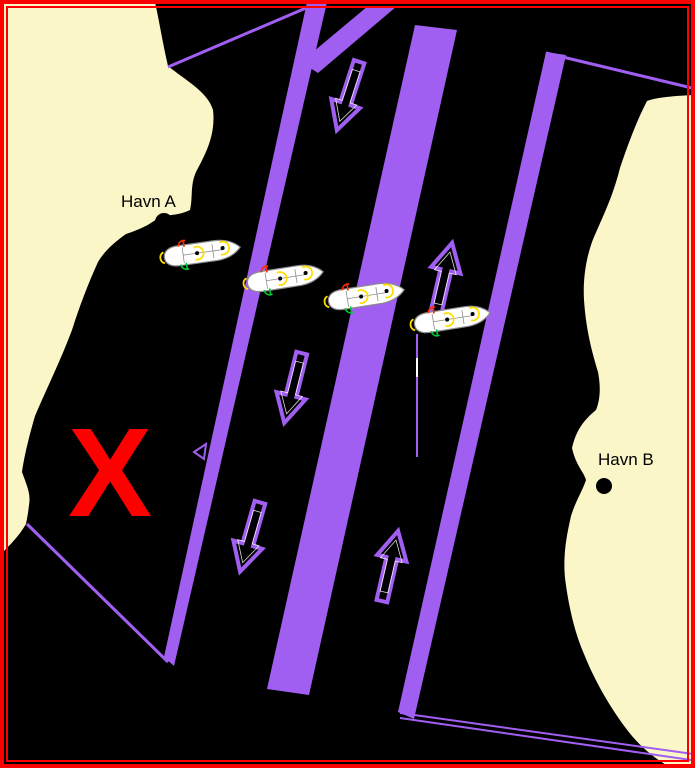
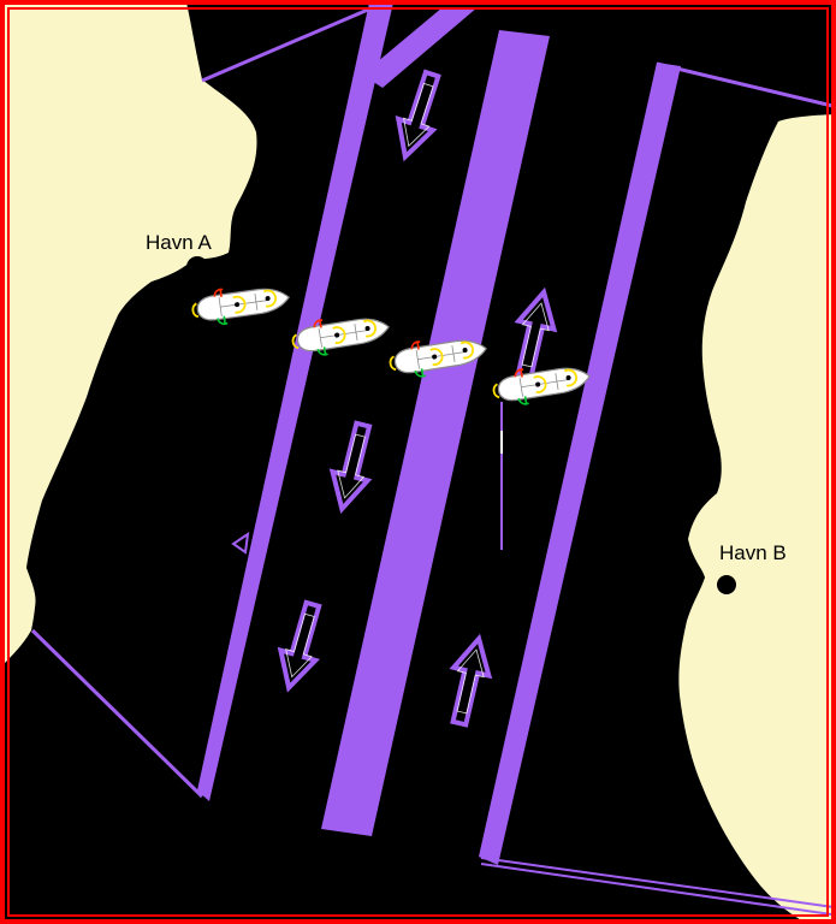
  Havn A
  Havn B
- X
